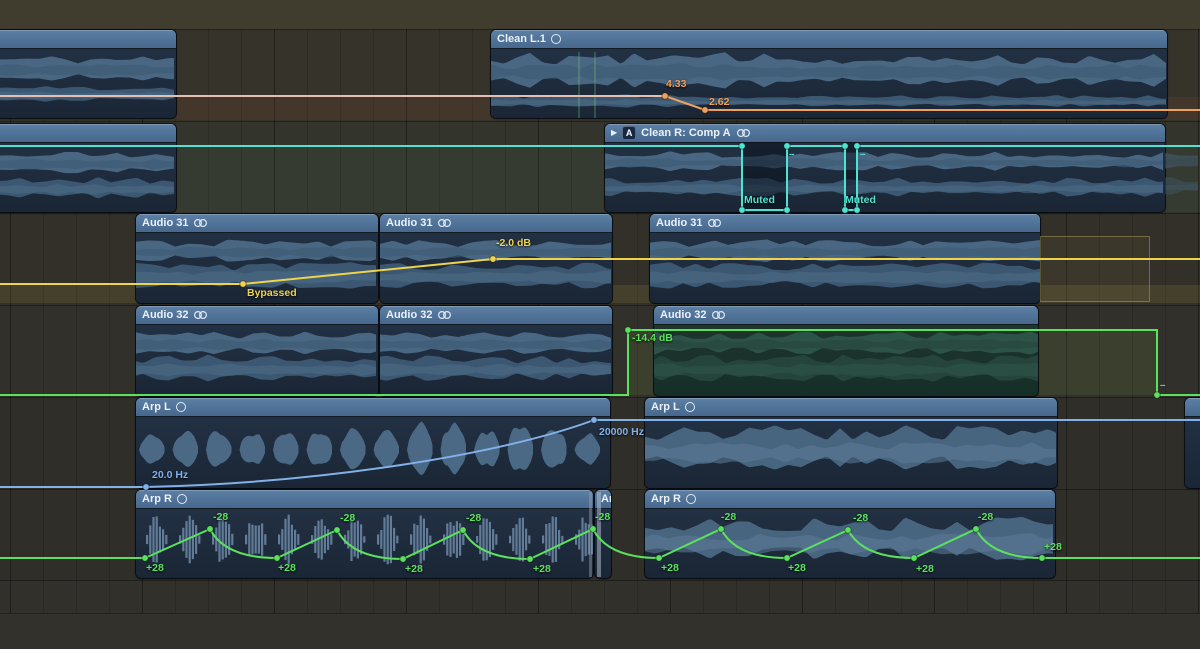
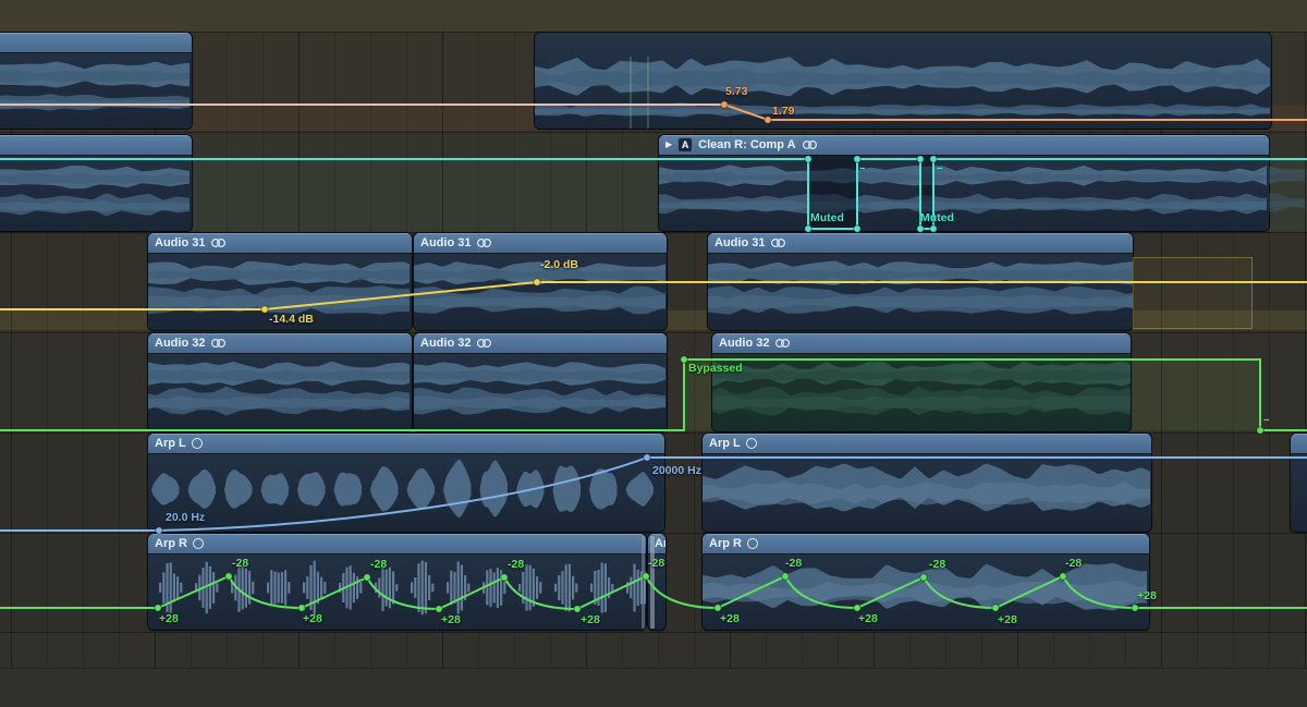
- Clean L.1
  ▶
  A
  Clean R: Comp A
  Audio 31
  Audio 31
  Audio 31
  Audio 32
  Audio 32
  Audio 32
  Arp L
  Arp L
  Arp R
  Arp R
- 4.33
+ 5.73
- 2.62
+ 1.79
  Muted
  Muted
  --
  --
- Bypassed
+ -14.4 dB
  -2.0 dB
- -14.4 dB
+ Bypassed
  --
  20.0 Hz
  20000 Hz
  -28
  -28
  -28
  -28
  -28
  -28
  -28
  +28
  +28
  +28
  +28
  +28
  +28
  +28
  +28
